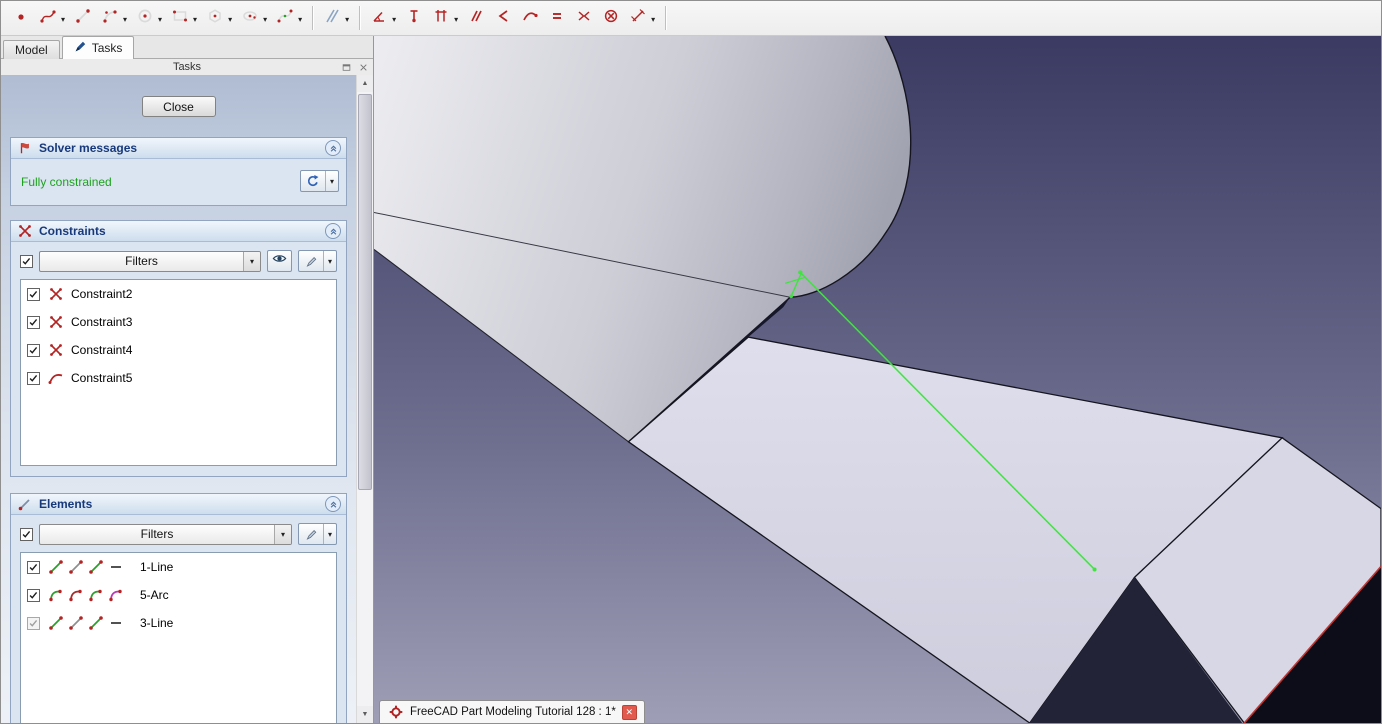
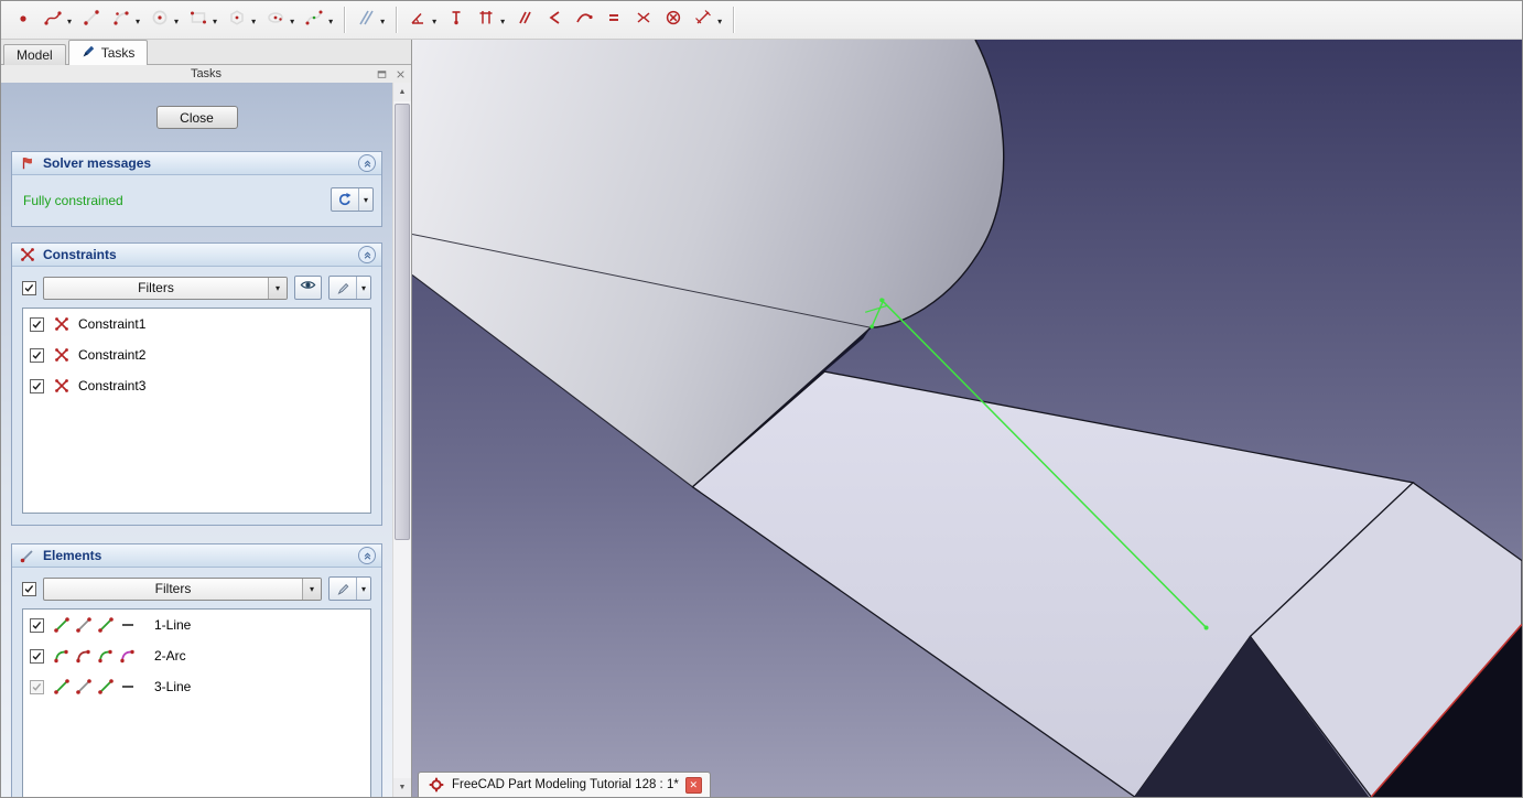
  ▾
  ▾
  ▾
  ▾
  ▾
  ▾
  ▾
  ▾
  ▾
  ▾
  ▾
  Model
  Tasks
  Tasks
  Close
  Solver messages
  Fully constrained
  ▾
  Constraints
  Filters
  ▾
  ▾
+ Constraint1
  Constraint2
  Constraint3
- Constraint4
- Constraint5
  Elements
  Filters
  ▾
  ▾
  1-Line
- 5-Arc
+ 2-Arc
  3-Line
  FreeCAD Part Modeling Tutorial 128 : 1*
  ✕
